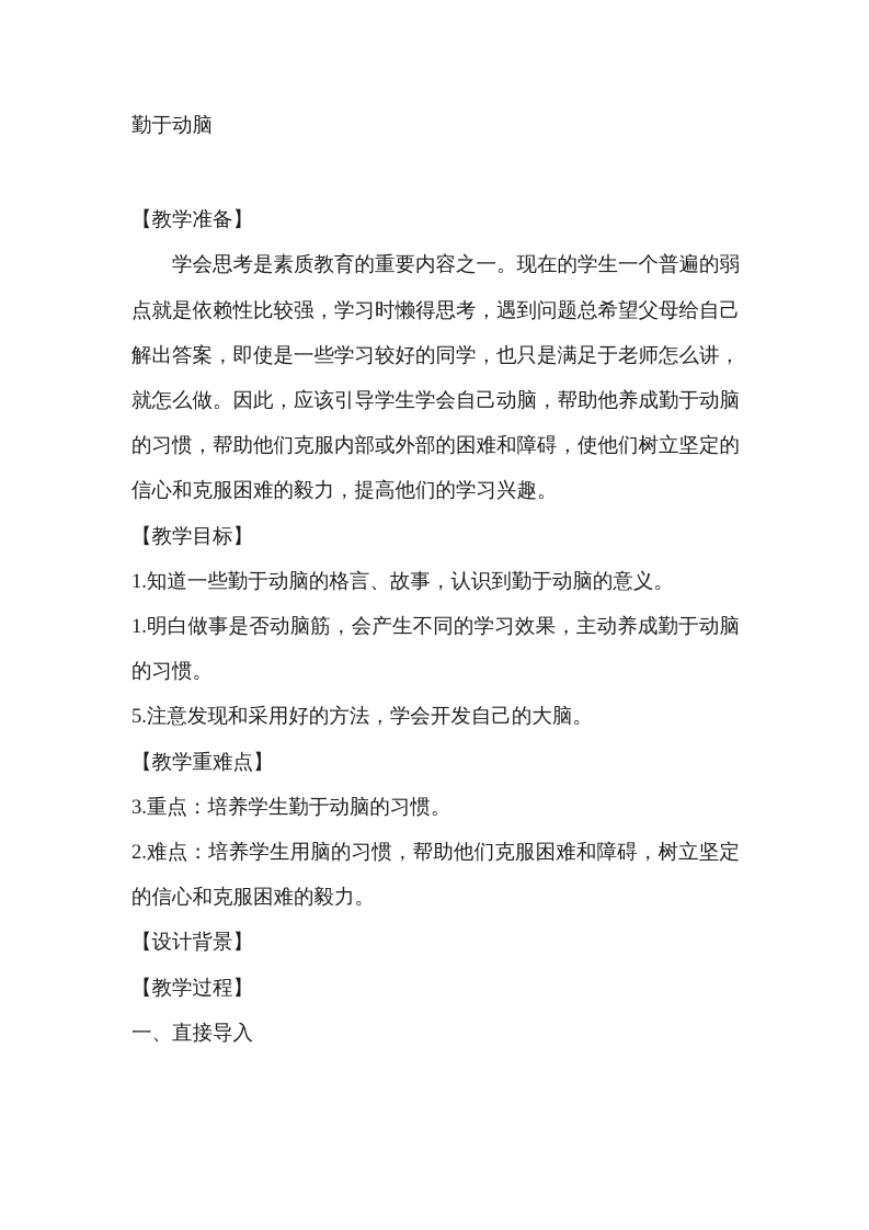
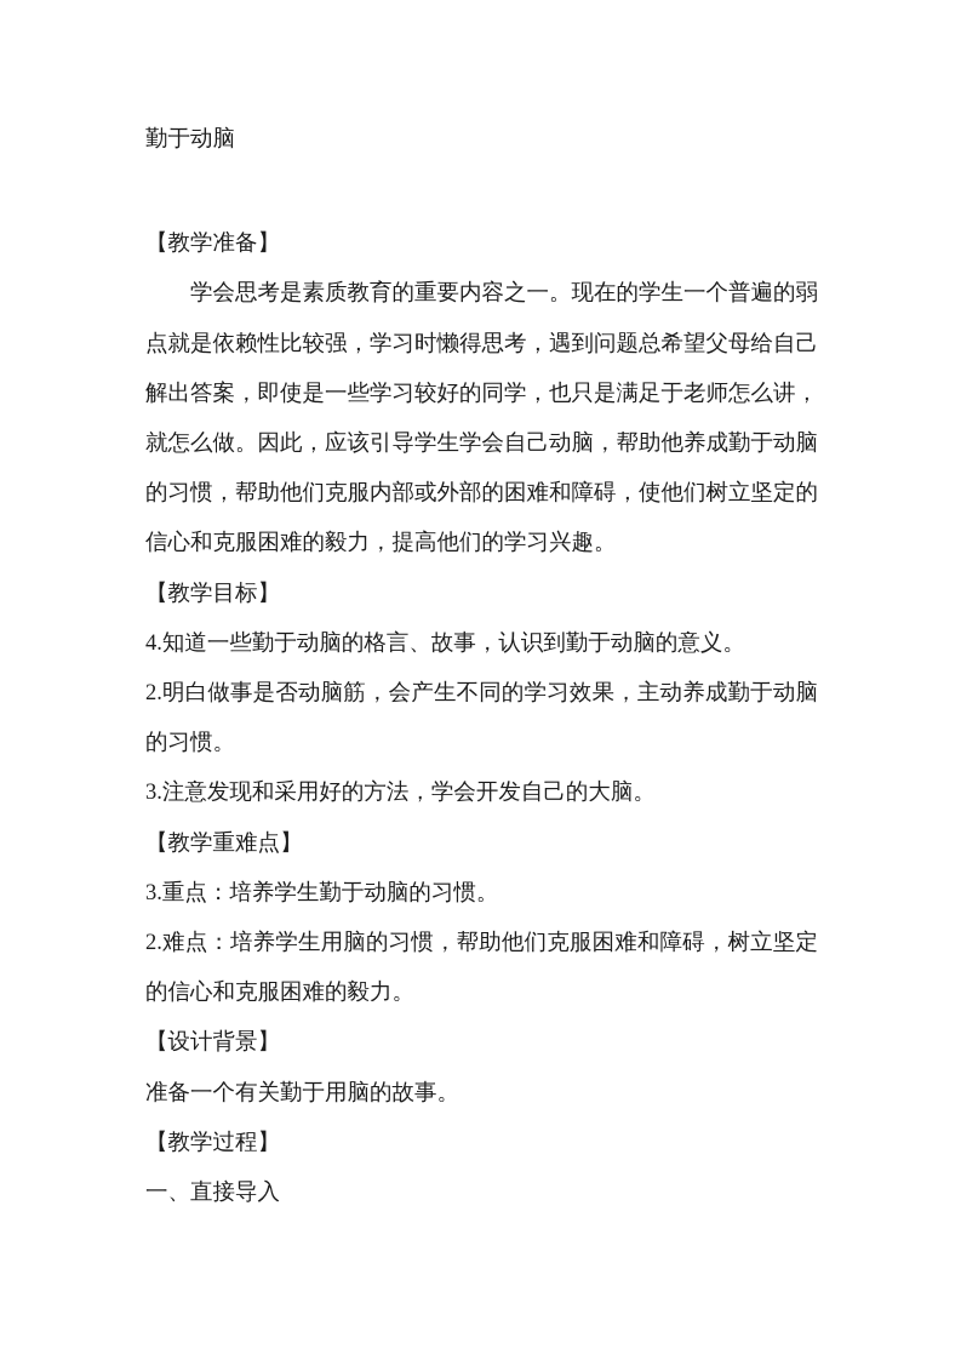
  勤于动脑
  【教学准备】
  学会思考是素质教育的重要内容之一。现在的学生一个普遍的弱点就是依赖性比较强，学习时懒得思考，遇到问题总希望父母给自己解出答案，即使是一些学习较好的同学，也只是满足于老师怎么讲，就怎么做。因此，应该引导学生学会自己动脑，帮助他养成勤于动脑的习惯，帮助他们克服内部或外部的困难和障碍，使他们树立坚定的信心和克服困难的毅力，提高他们的学习兴趣。
  【教学目标】
- 1.知道一些勤于动脑的格言、故事，认识到勤于动脑的意义。
+ 4.知道一些勤于动脑的格言、故事，认识到勤于动脑的意义。
- 1.明白做事是否动脑筋，会产生不同的学习效果，主动养成勤于动脑的习惯。
+ 2.明白做事是否动脑筋，会产生不同的学习效果，主动养成勤于动脑的习惯。
- 5.注意发现和采用好的方法，学会开发自己的大脑。
+ 3.注意发现和采用好的方法，学会开发自己的大脑。
  【教学重难点】
  3.重点：培养学生勤于动脑的习惯。
  2.难点：培养学生用脑的习惯，帮助他们克服困难和障碍，树立坚定的信心和克服困难的毅力。
  【设计背景】
+ 准备一个有关勤于用脑的故事。
  【教学过程】
  一、直接导入
